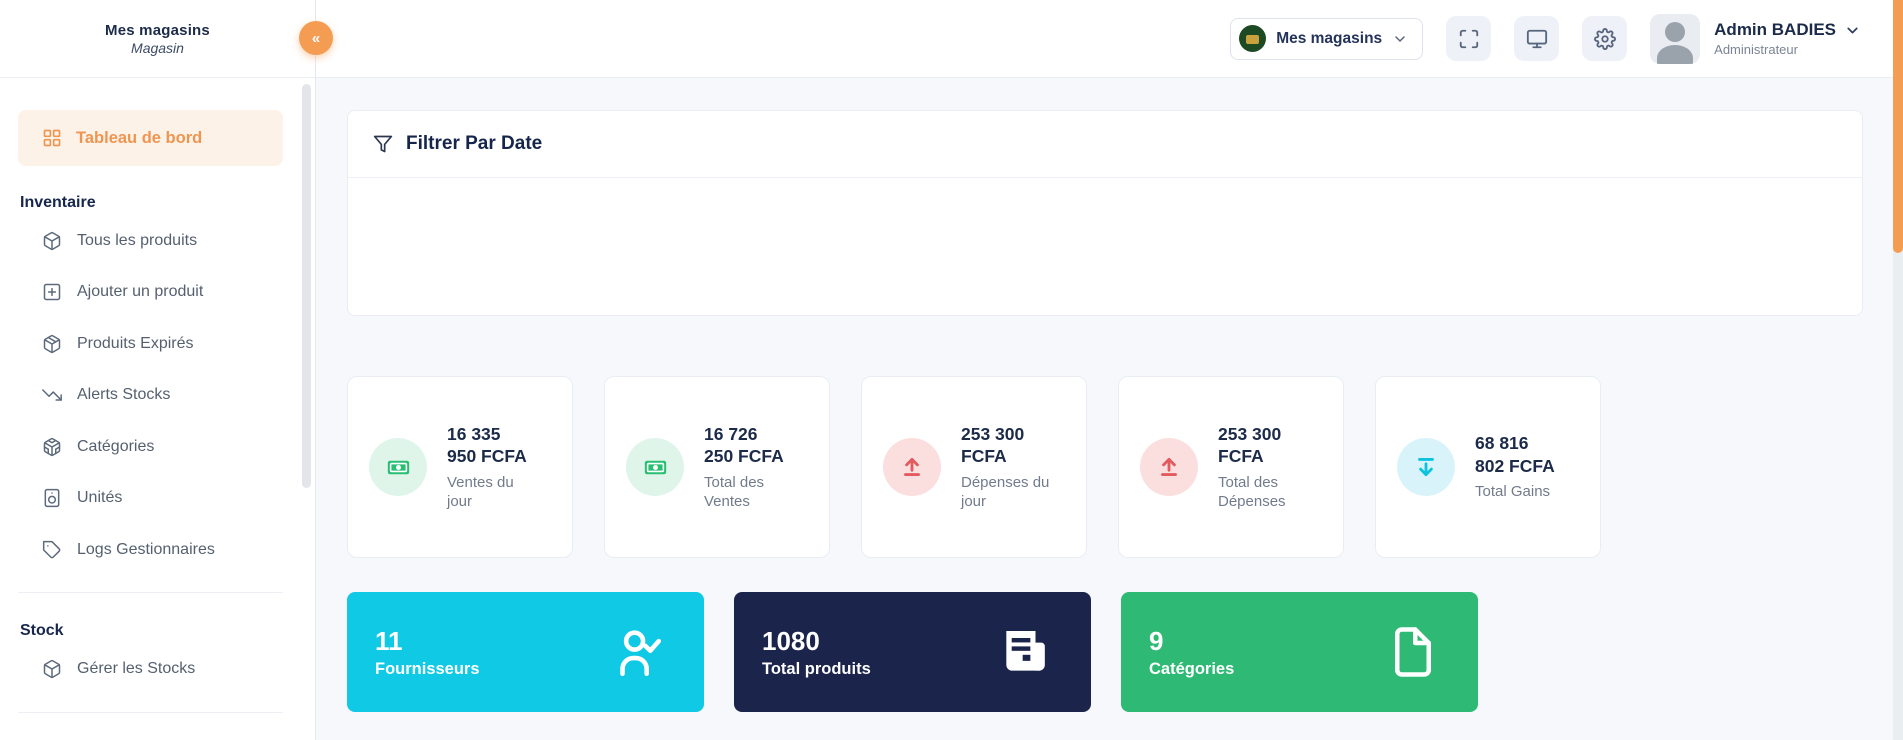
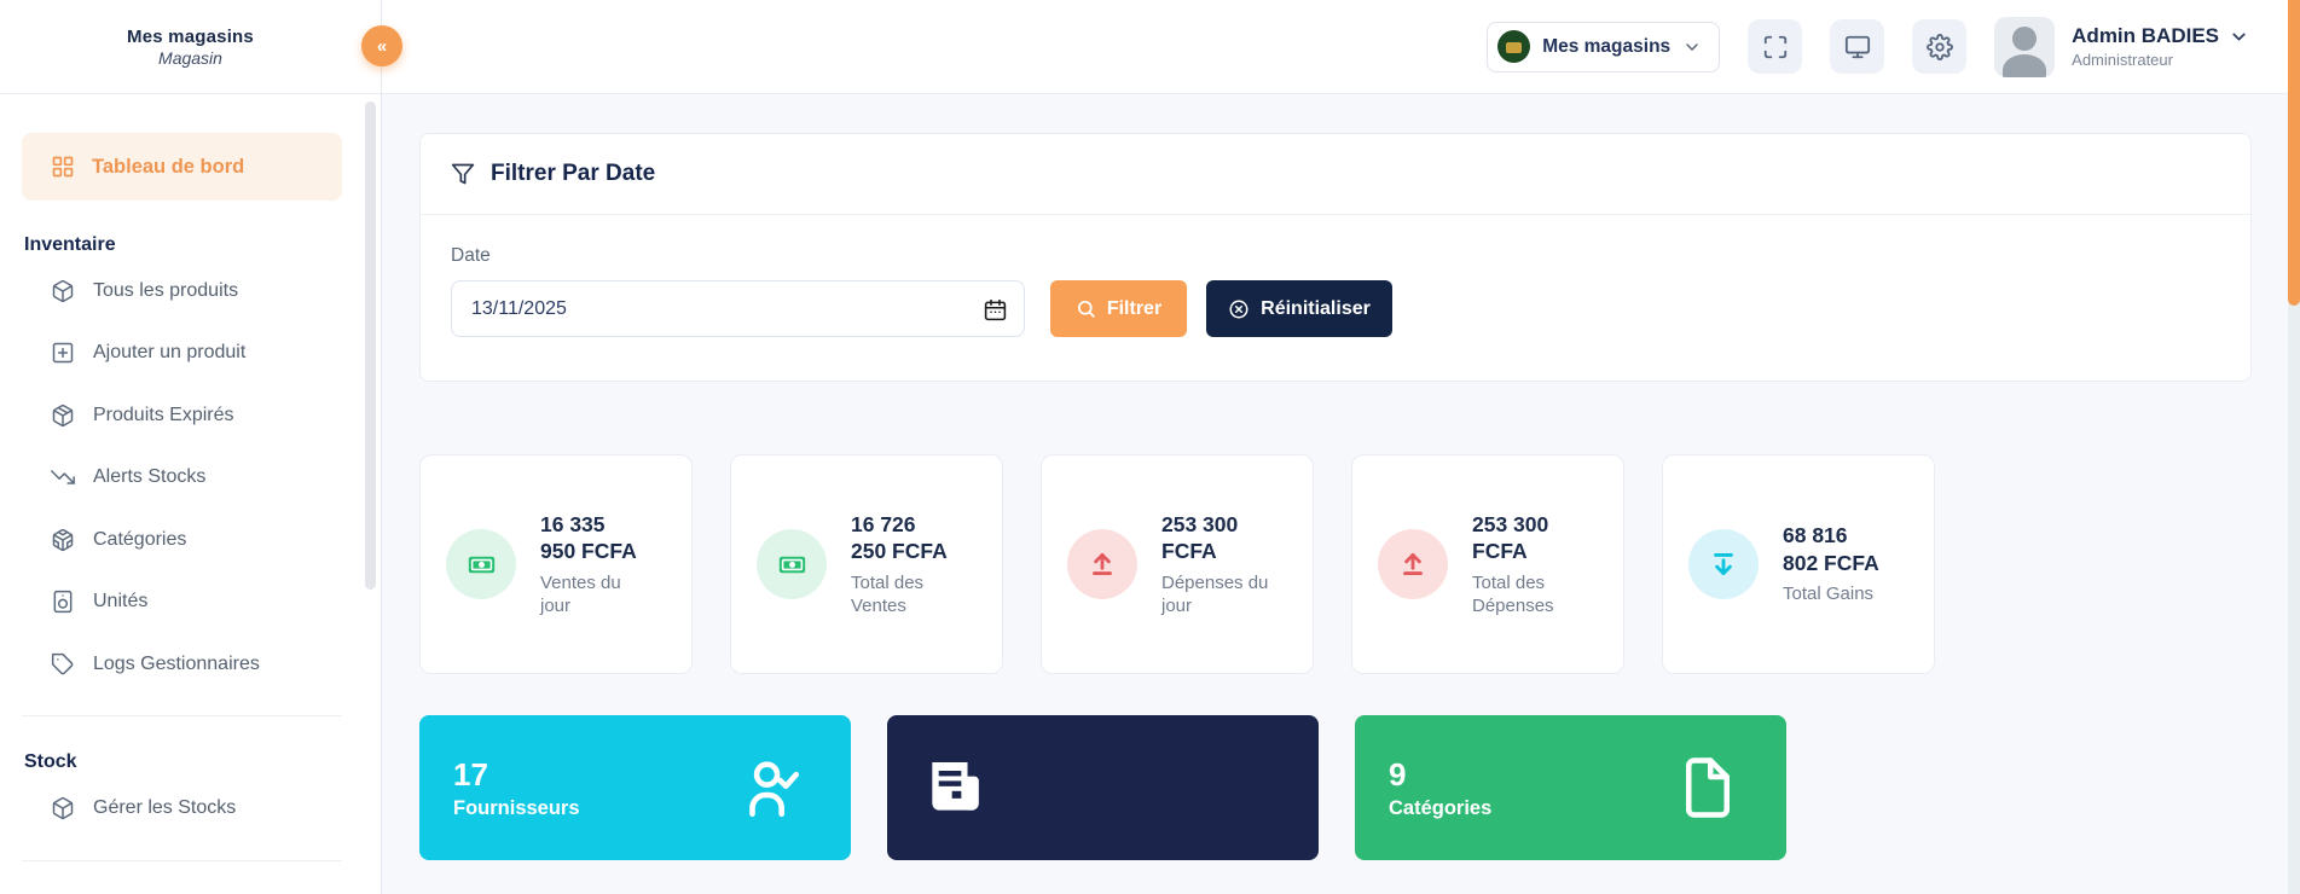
  Mes magasins
  Magasin
  Tableau de bord
  Inventaire
  Tous les produits
  Ajouter un produit
  Produits Expirés
  Alerts Stocks
  Catégories
  Unités
  Logs Gestionnaires
  Stock
  Gérer les Stocks
  «
  Mes magasins
  Admin BADIES
  Administrateur
  Filtrer Par Date
+ Date
+ 13/11/2025
+ Filtrer
+ Réinitialiser
  16 335 950 FCFA
  Ventes du jour
  16 726 250 FCFA
  Total des Ventes
  253 300 FCFA
  Dépenses du jour
  253 300 FCFA
  Total des Dépenses
  68 816 802 FCFA
  Total Gains
- 11
+ 17
  Fournisseurs
- 1080
- Total produits
  9
  Catégories
